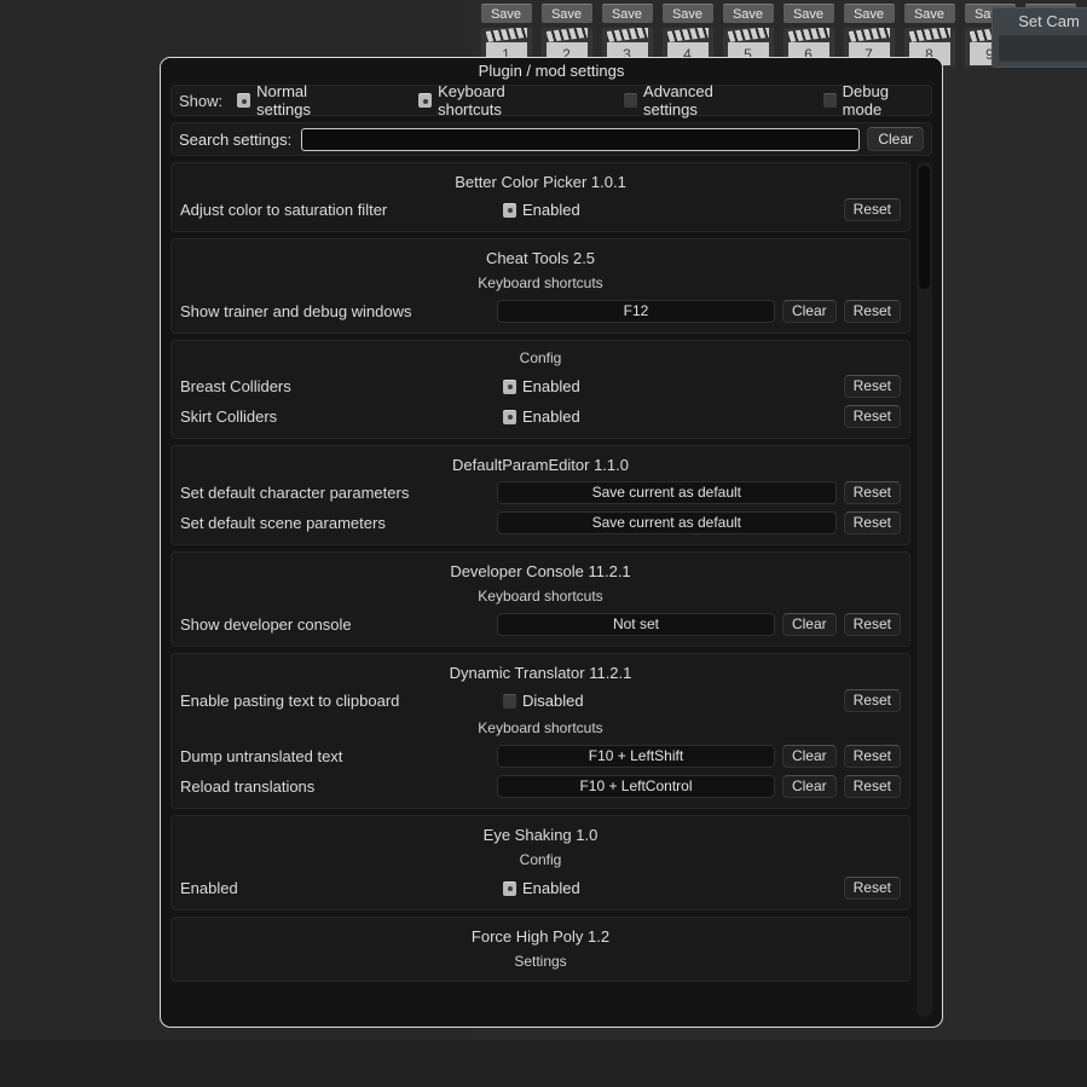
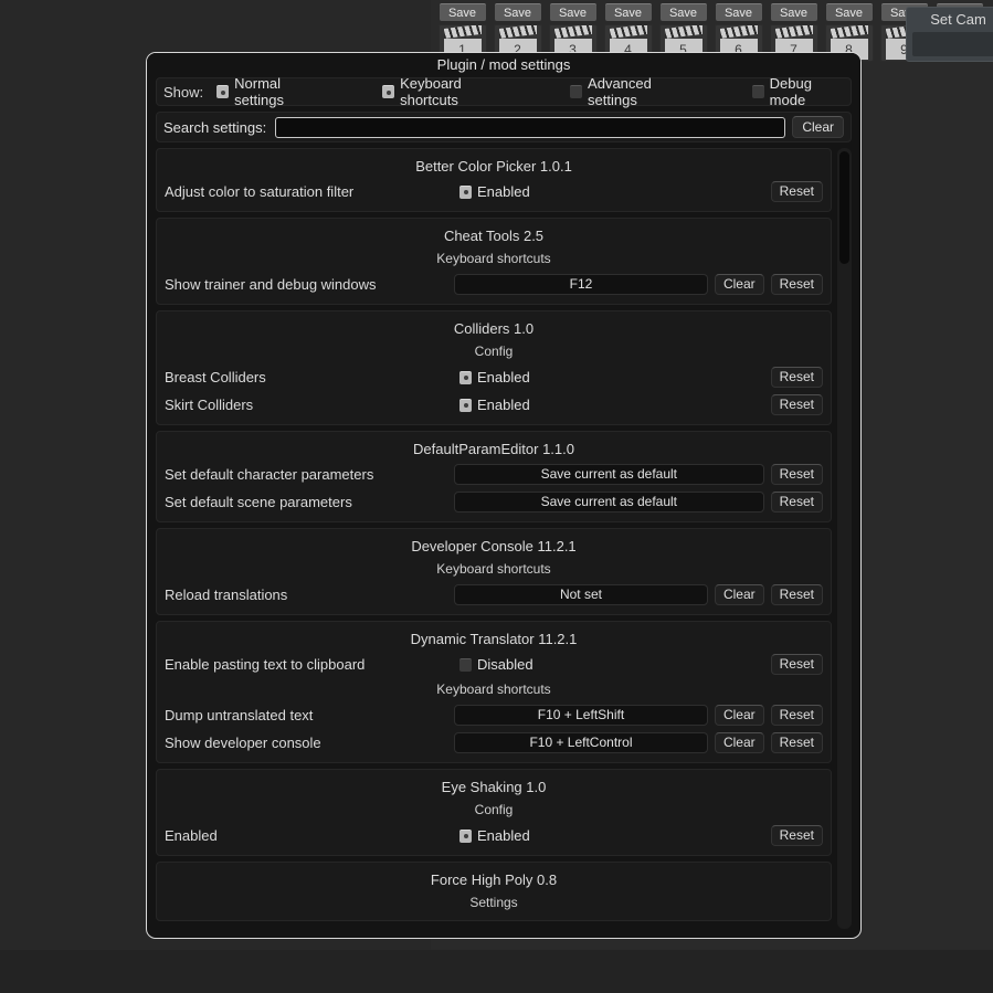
  Save
  1
  Save
  2
  Save
  3
  Save
  4
  Save
  5
  Save
  6
  Save
  7
  Save
  8
  9
  Set Cam
  Plugin / mod settings
  Show:
  Normal settings
  Keyboard shortcuts
  Advanced settings
  Debug mode
  Search settings:
  Clear
  Better Color Picker 1.0.1
  Adjust color to saturation filter
  Enabled
  Reset
  Cheat Tools 2.5
  Keyboard shortcuts
  Show trainer and debug windows
  F12
  Clear
  Reset
+ Colliders 1.0
  Config
  Breast Colliders
  Enabled
  Reset
  Skirt Colliders
  Enabled
  Reset
  DefaultParamEditor 1.1.0
  Set default character parameters
  Save current as default
  Reset
  Set default scene parameters
  Save current as default
  Reset
  Developer Console 11.2.1
  Keyboard shortcuts
- Show developer console
+ Reload translations
  Not set
  Clear
  Reset
  Dynamic Translator 11.2.1
  Enable pasting text to clipboard
  Disabled
  Reset
  Keyboard shortcuts
  Dump untranslated text
  F10 + LeftShift
  Clear
  Reset
- Reload translations
+ Show developer console
  F10 + LeftControl
  Clear
  Reset
  Eye Shaking 1.0
  Config
  Enabled
  Enabled
  Reset
- Force High Poly 1.2
+ Force High Poly 0.8
  Settings
